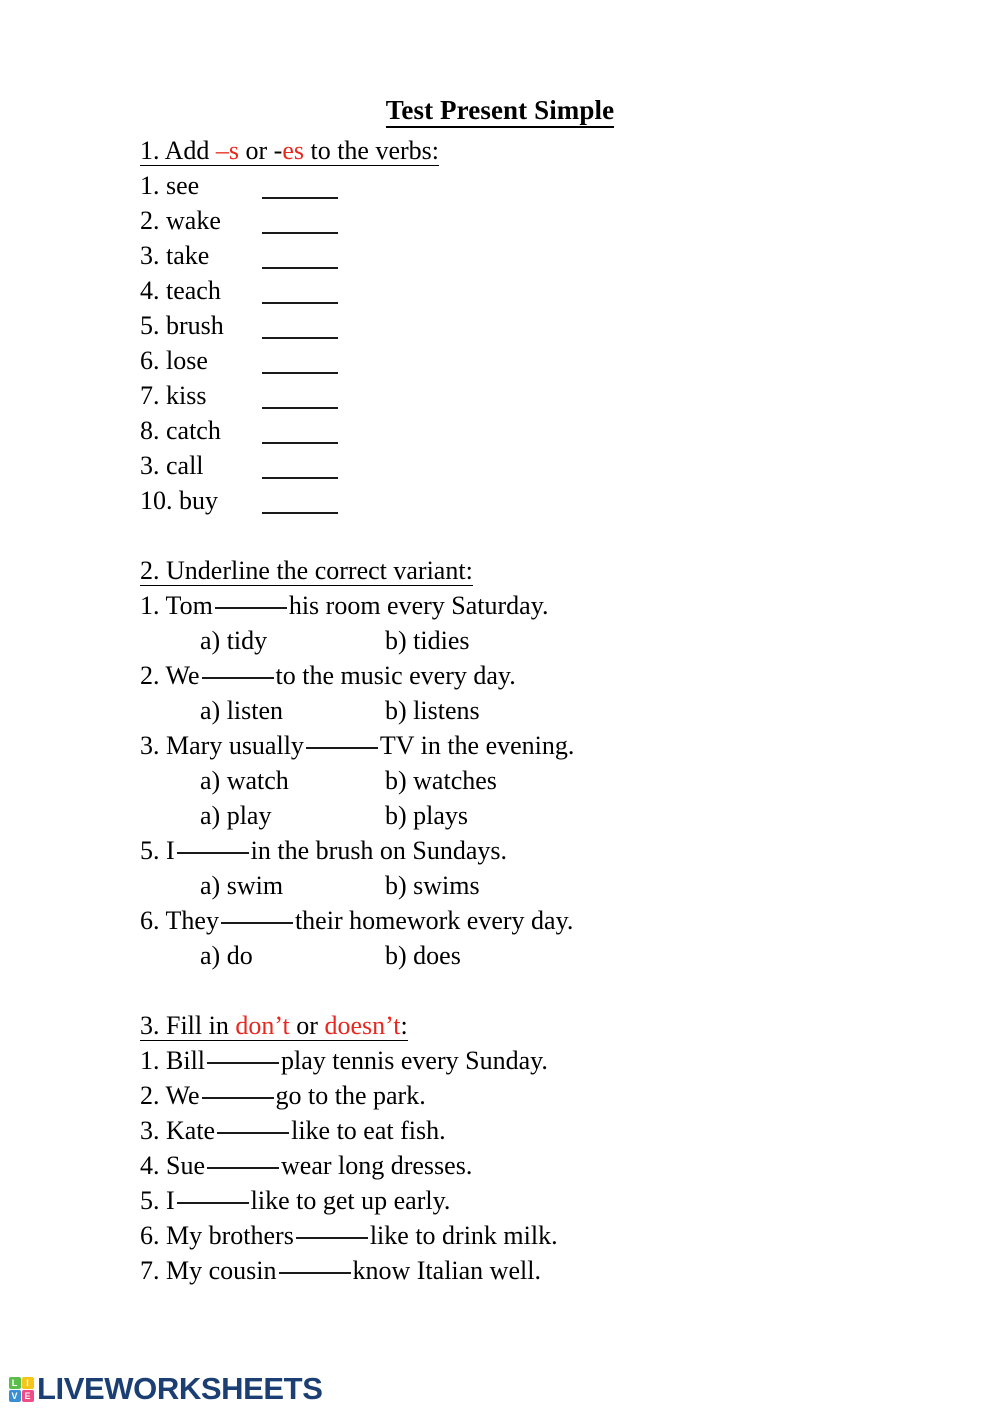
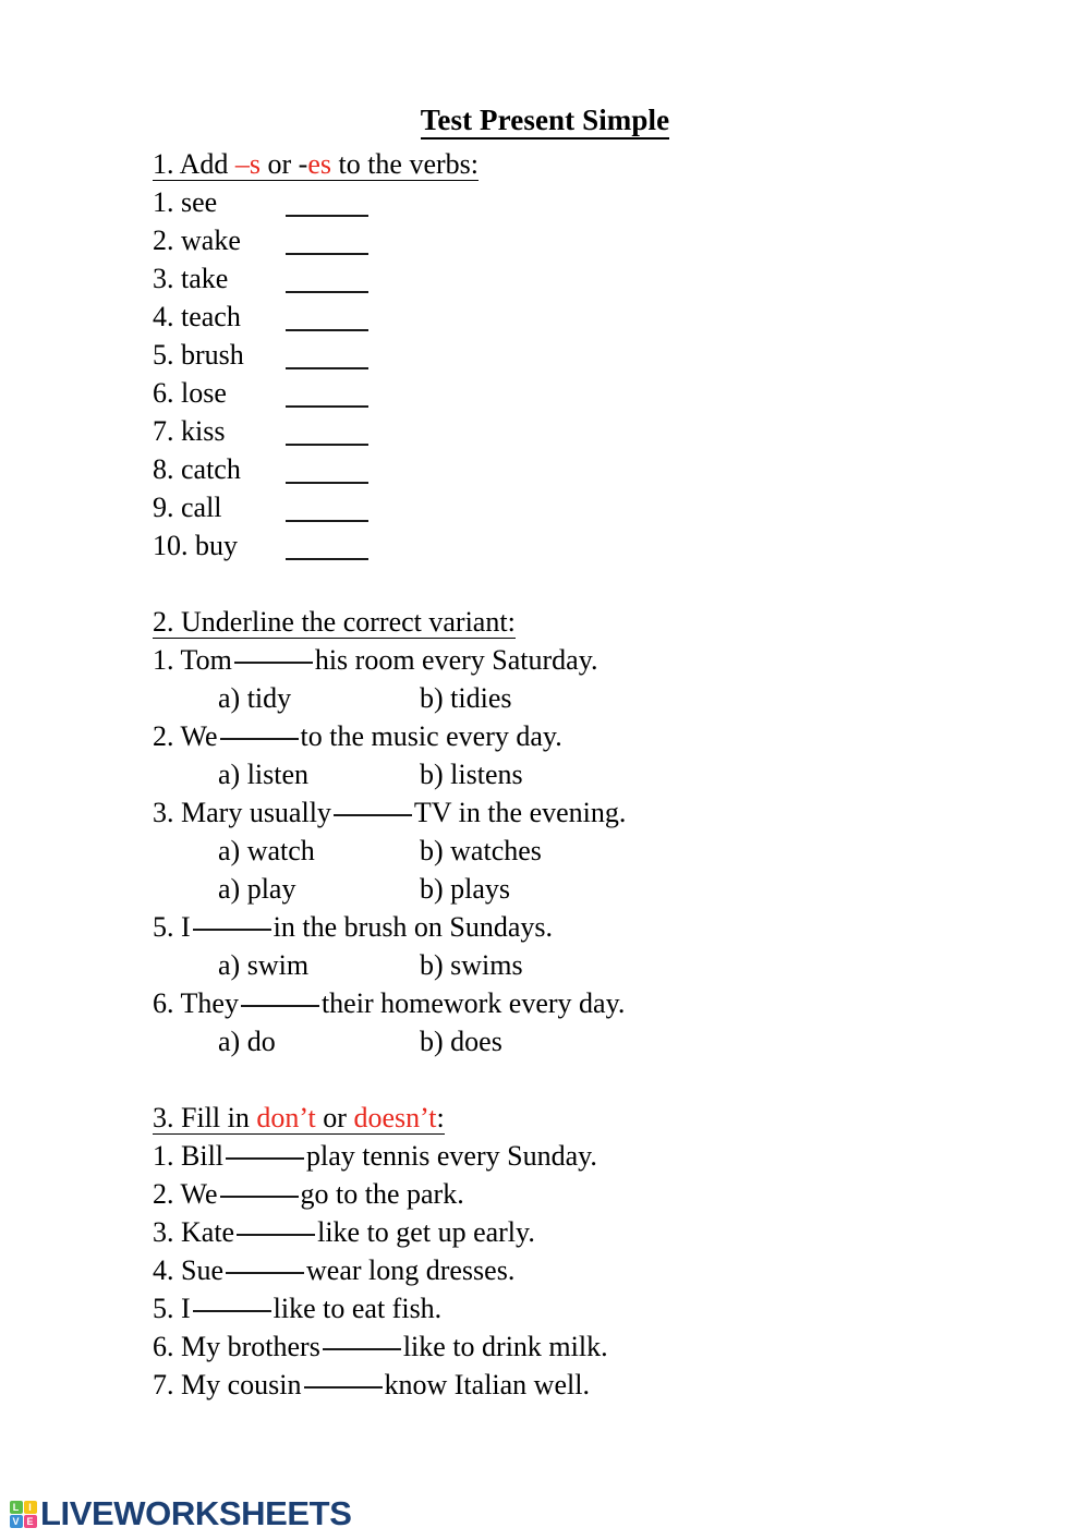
  Test Present Simple
  1. Add –s or -es to the verbs:
  1. see
  2. wake
  3. take
  4. teach
  5. brush
  6. lose
  7. kiss
  8. catch
- 3. call
+ 9. call
  10. buy
  2. Underline the correct variant:
  1. Tom his room every Saturday.
  a) tidy b) tidies
  2. We to the music every day.
  a) listen b) listens
  3. Mary usually TV in the evening.
  a) watch b) watches
  a) play b) plays
  5. I in the brush on Sundays.
  a) swim b) swims
  6. They their homework every day.
  a) do b) does
  3. Fill in don’t or doesn’t:
  1. Bill play tennis every Sunday.
  2. We go to the park.
- 3. Kate like to eat fish.
+ 3. Kate like to get up early.
  4. Sue wear long dresses.
- 5. I like to get up early.
+ 5. I like to eat fish.
  6. My brothers like to drink milk.
  7. My cousin know Italian well.
  L
  I
  V
  E
  LIVEWORKSHEETS
